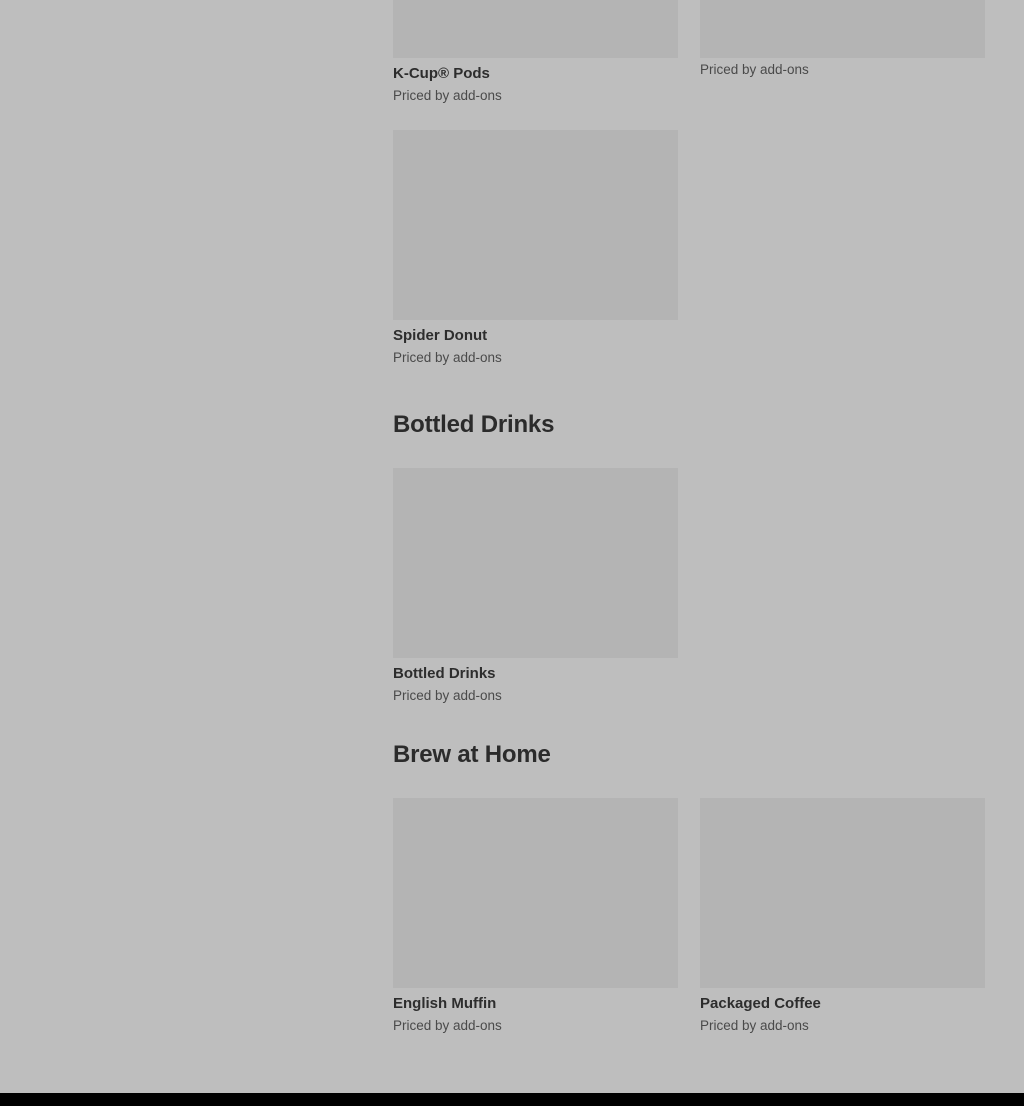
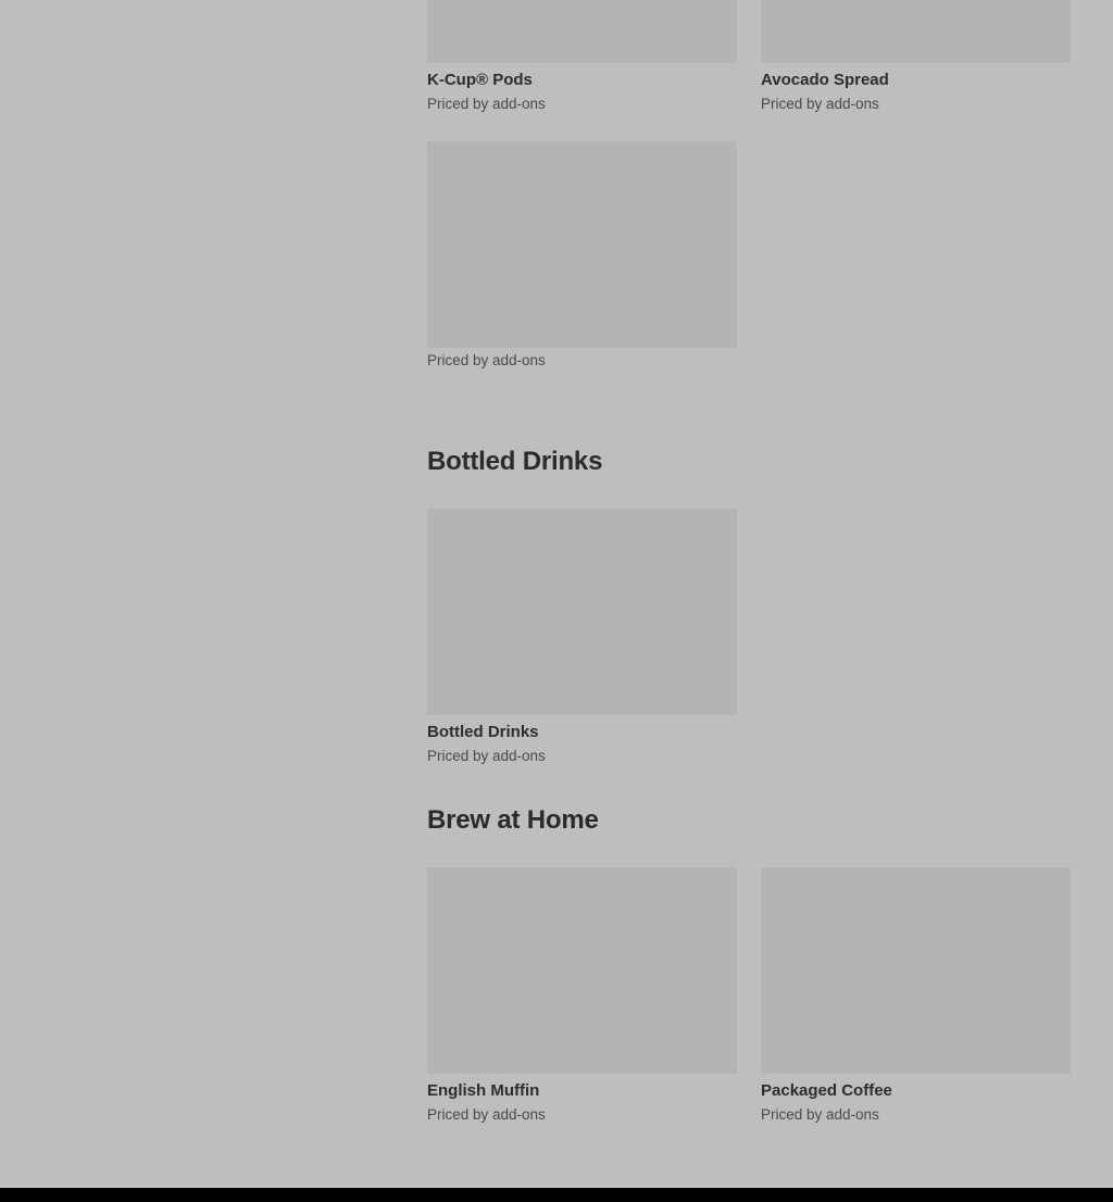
  K-Cup® Pods
  Priced by add-ons
+ Avocado Spread
  Priced by add-ons
- Spider Donut
  Priced by add-ons
  Bottled Drinks
  Bottled Drinks
  Priced by add-ons
  Brew at Home
  English Muffin
  Priced by add-ons
  Packaged Coffee
  Priced by add-ons
